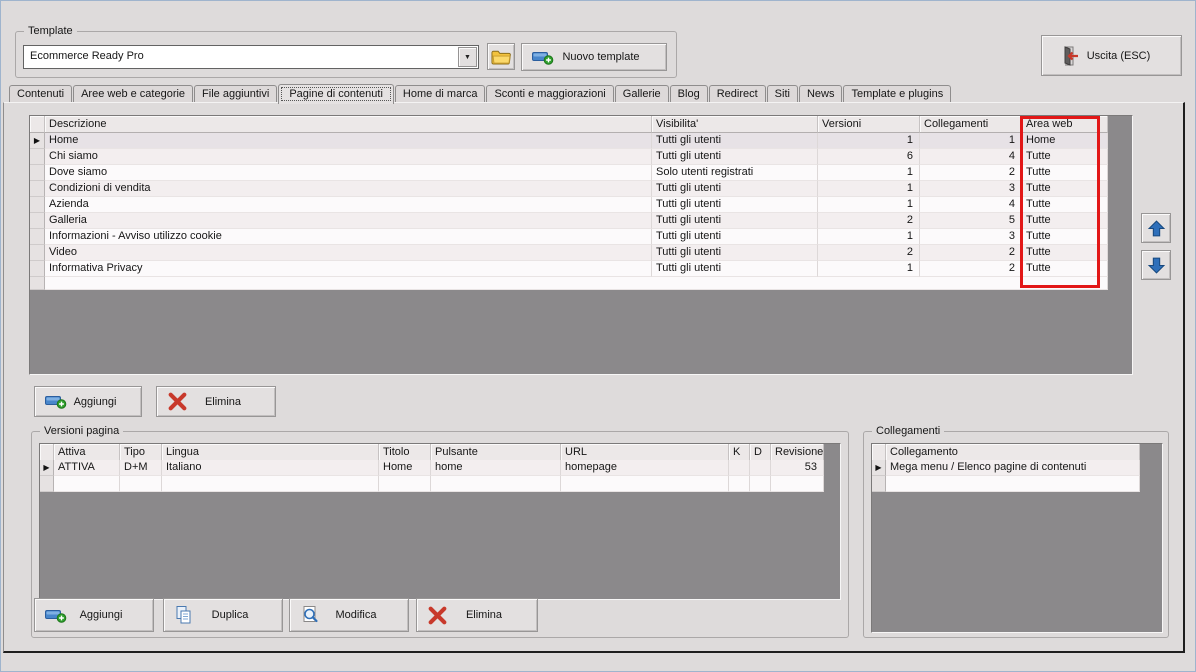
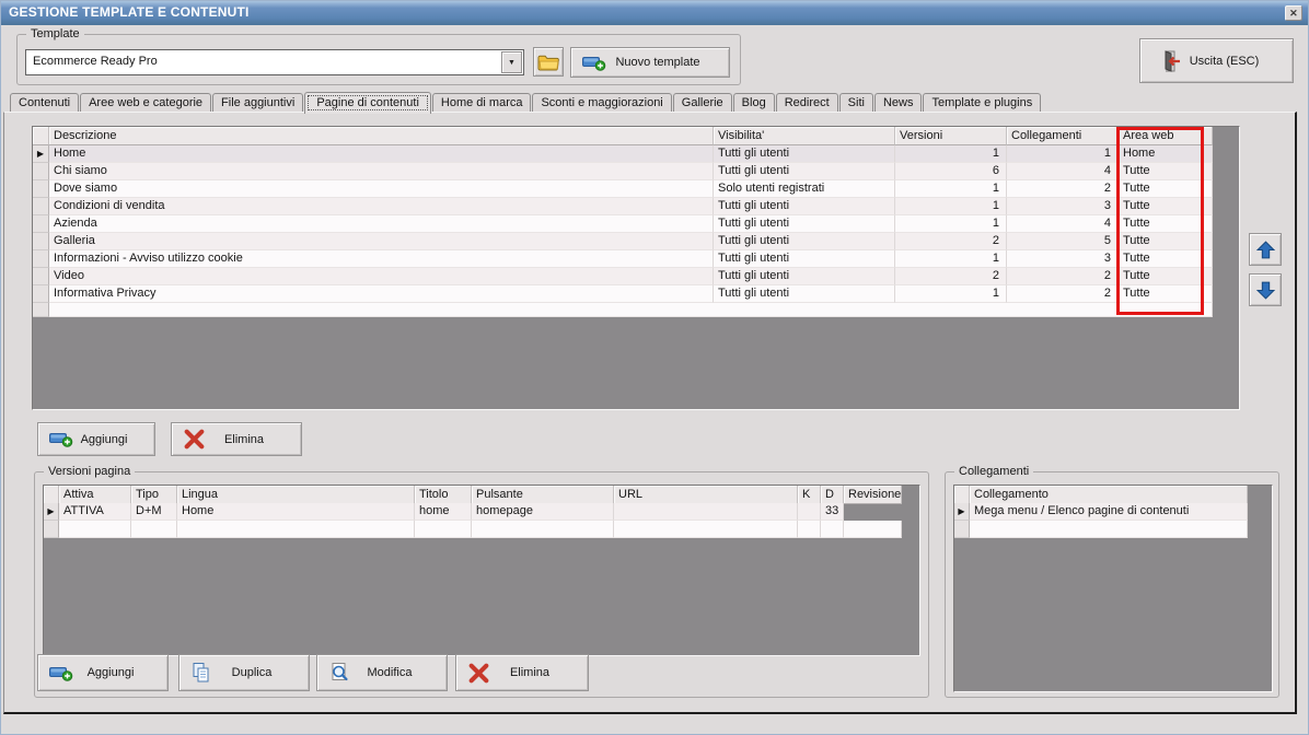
+ GESTIONE TEMPLATE E CONTENUTI
+ ✕
  Template
  Ecommerce Ready Pro
  Nuovo template
  Uscita (ESC)
  Contenuti
  Aree web e categorie
  File aggiuntivi
  Pagine di contenuti
  Home di marca
  Sconti e maggiorazioni
  Gallerie
  Blog
  Redirect
  Siti
  News
  Template e plugins
  Descrizione
  Visibilita'
  Versioni
  Collegamenti
  Area web
  ▶
  Home
  Tutti gli utenti
  1
  1
  Home
  Chi siamo
  Tutti gli utenti
  6
  4
  Tutte
  Dove siamo
  Solo utenti registrati
  1
  2
  Tutte
  Condizioni di vendita
  Tutti gli utenti
  1
  3
  Tutte
  Azienda
  Tutti gli utenti
  1
  4
  Tutte
  Galleria
  Tutti gli utenti
  2
  5
  Tutte
  Informazioni - Avviso utilizzo cookie
  Tutti gli utenti
  1
  3
  Tutte
  Video
  Tutti gli utenti
  2
  2
  Tutte
  Informativa Privacy
  Tutti gli utenti
  1
  2
  Tutte
  Aggiungi
  Elimina
  Versioni pagina
  Attiva
  Tipo
  Lingua
  Titolo
  Pulsante
  URL
  K
  D
  Revisione
  ▶
  ATTIVA
  D+M
- Italiano
  Home
  home
  homepage
- 53
+ 33
  Aggiungi
  Duplica
  Modifica
  Elimina
  Collegamenti
  Collegamento
  ▶
  Mega menu / Elenco pagine di contenuti
